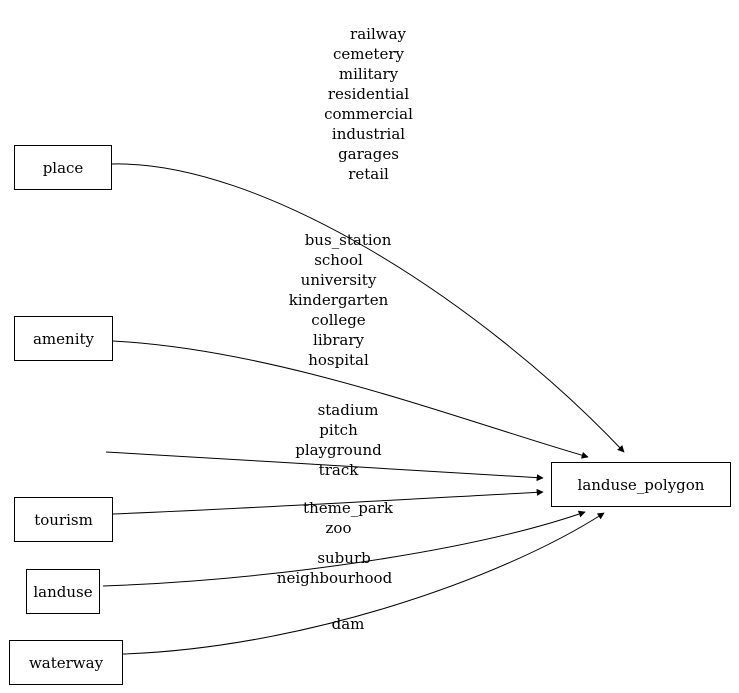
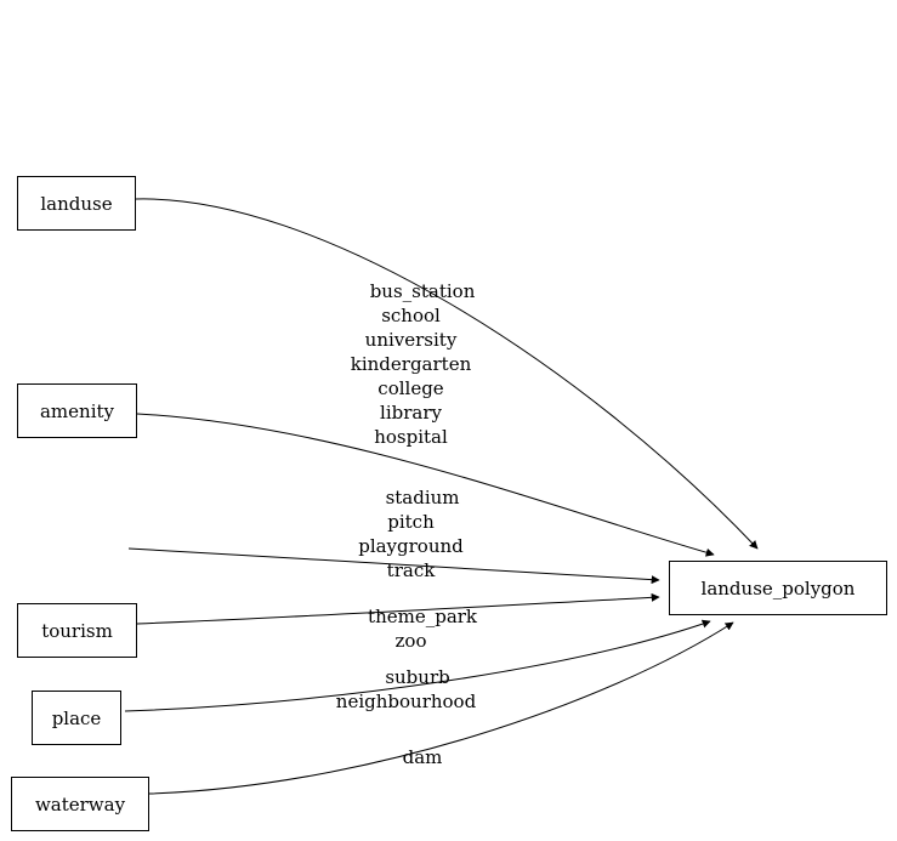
- place
+ landuse
  amenity
  tourism
- landuse
+ place
  waterway
  landuse_polygon
- railway
- cemetery
- military
- residential
- commercial
- industrial
- garages
- retail
  bus_station
  school
  university
  kindergarten
  college
  library
  hospital
  stadium
  pitch
  playground
  track
  theme_park
  zoo
  suburb
  neighbourhood
  dam
